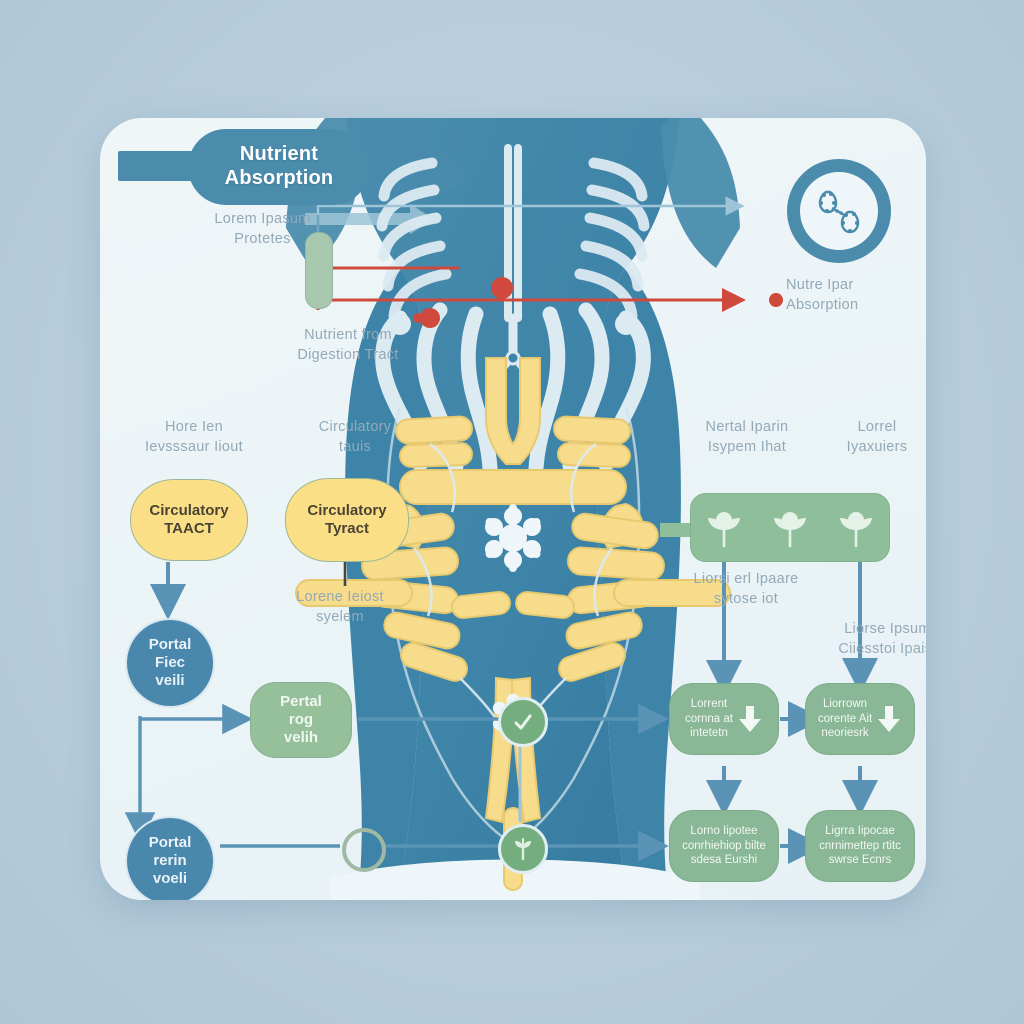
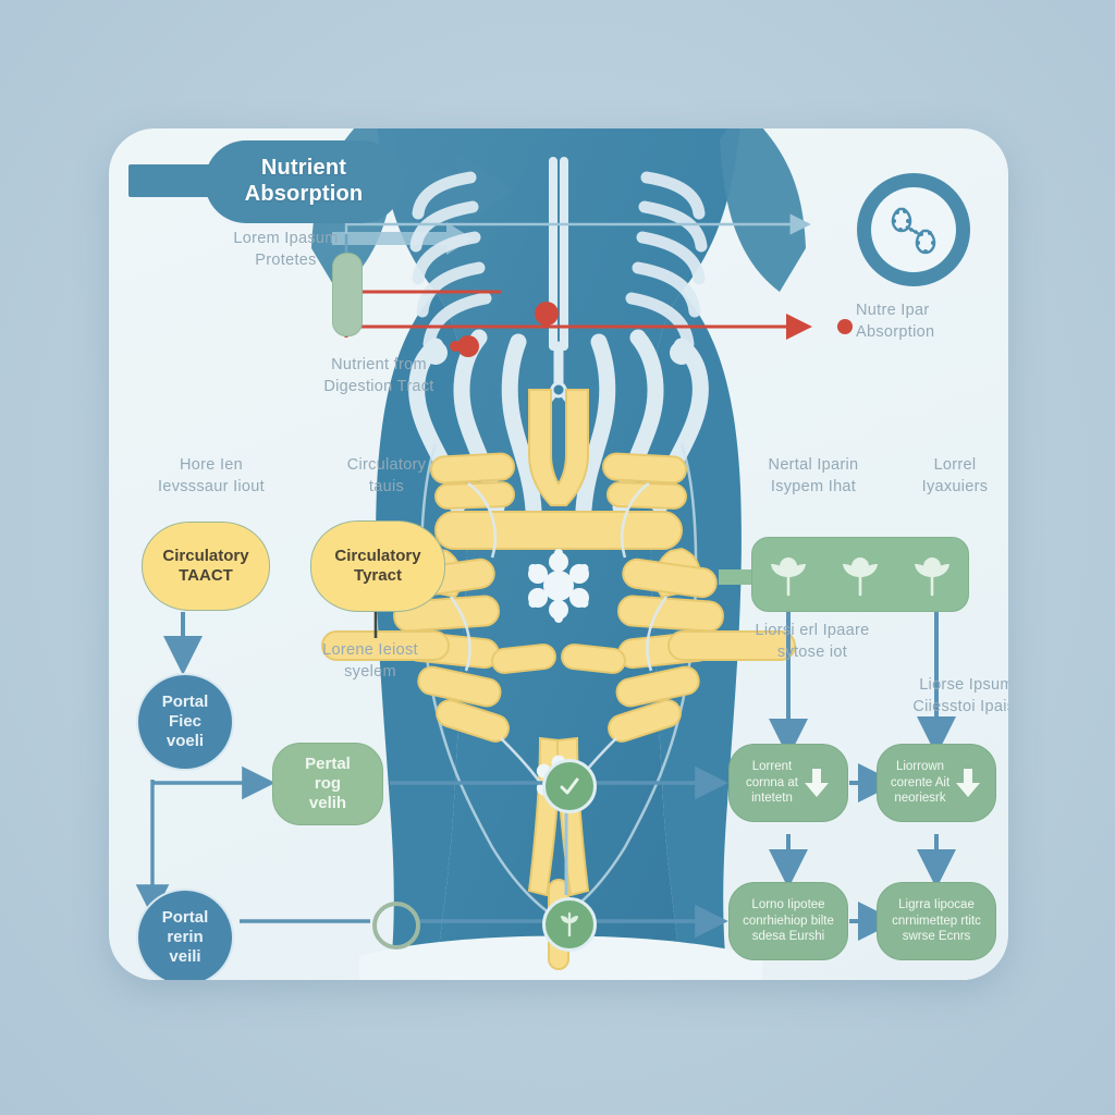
  Nutrient
  Absorption
  Lorem Ipasum
  Protetes
  Nutrient from
  Digestion Tract
  Nutre Ipar
  Absorption
  Hore Ien
  Ievsssaur Iiout
  Circulatory
  tauis
  Circulatory
  TAACT
  Circulatory
  Tyract
  Lorene Ieiost
  syelem
  Portal
  Fiec
- veili
+ voeli
  Portal
  rerin
- voeli
+ veili
  Pertal
  rog
  velih
  Nertal Iparin
  Isypem Ihat
  Lorrel
  Iyaxuiers
  Liorsi erl Ipaare
  sytose iot
  Liorse Ipsum
  Ciiesstoi Ipai
  Lorrent
  cornna at
  intetetn
  Liorrown
  corente Ait
  neoriesrk
  Lorno Iipotee
  conrhiehiop bilte
  sdesa Eurshi
  Ligrra Iipocae
  cnrnimettep rtitc
  swrse Ecnrs
